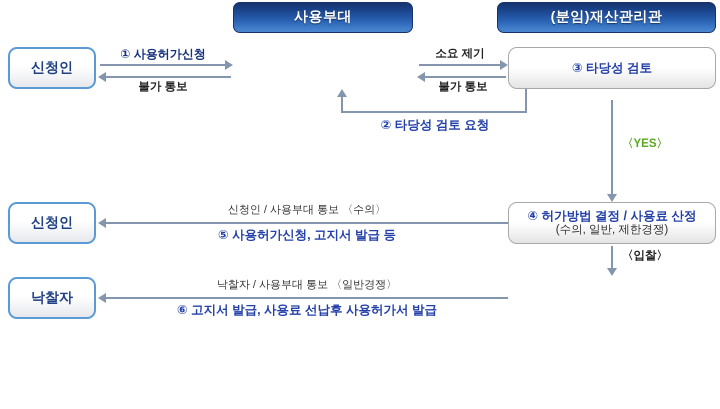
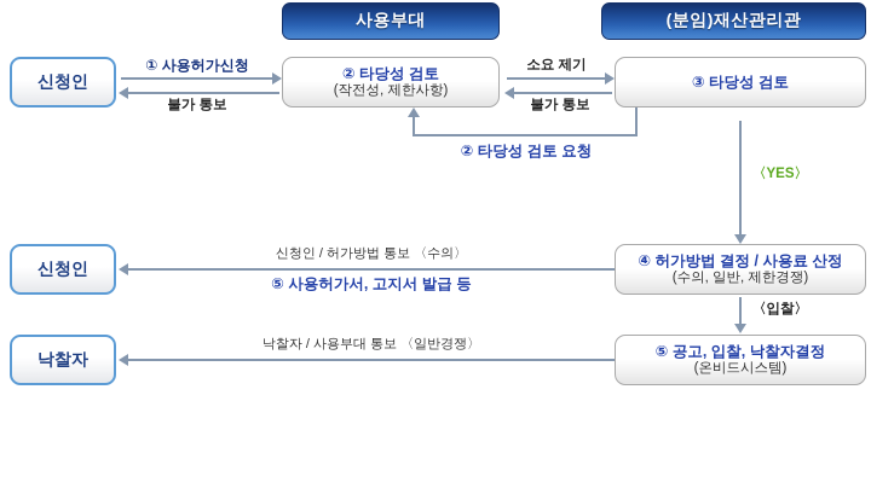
  사용부대
  (분임)재산관리관
  신청인
+ ② 타당성 검토
+ (작전성, 제한사항)
  ③ 타당성 검토
  ① 사용허가신청
  불가 통보
  소요 제기
  불가 통보
  ② 타당성 검토 요청
  〈YES〉
  신청인
  ④ 허가방법 결정 / 사용료 산정
  (수의, 일반, 제한경쟁)
- 신청인 / 사용부대 통보 〈수의〉
+ 신청인 / 허가방법 통보 〈수의〉
- ⑤ 사용허가신청, 고지서 발급 등
+ ⑤ 사용허가서, 고지서 발급 등
  〈입찰〉
  낙찰자
+ ⑤ 공고, 입찰, 낙찰자결정
+ (온비드시스템)
  낙찰자 / 사용부대 통보 〈일반경쟁〉
- ⑥ 고지서 발급, 사용료 선납후 사용허가서 발급
